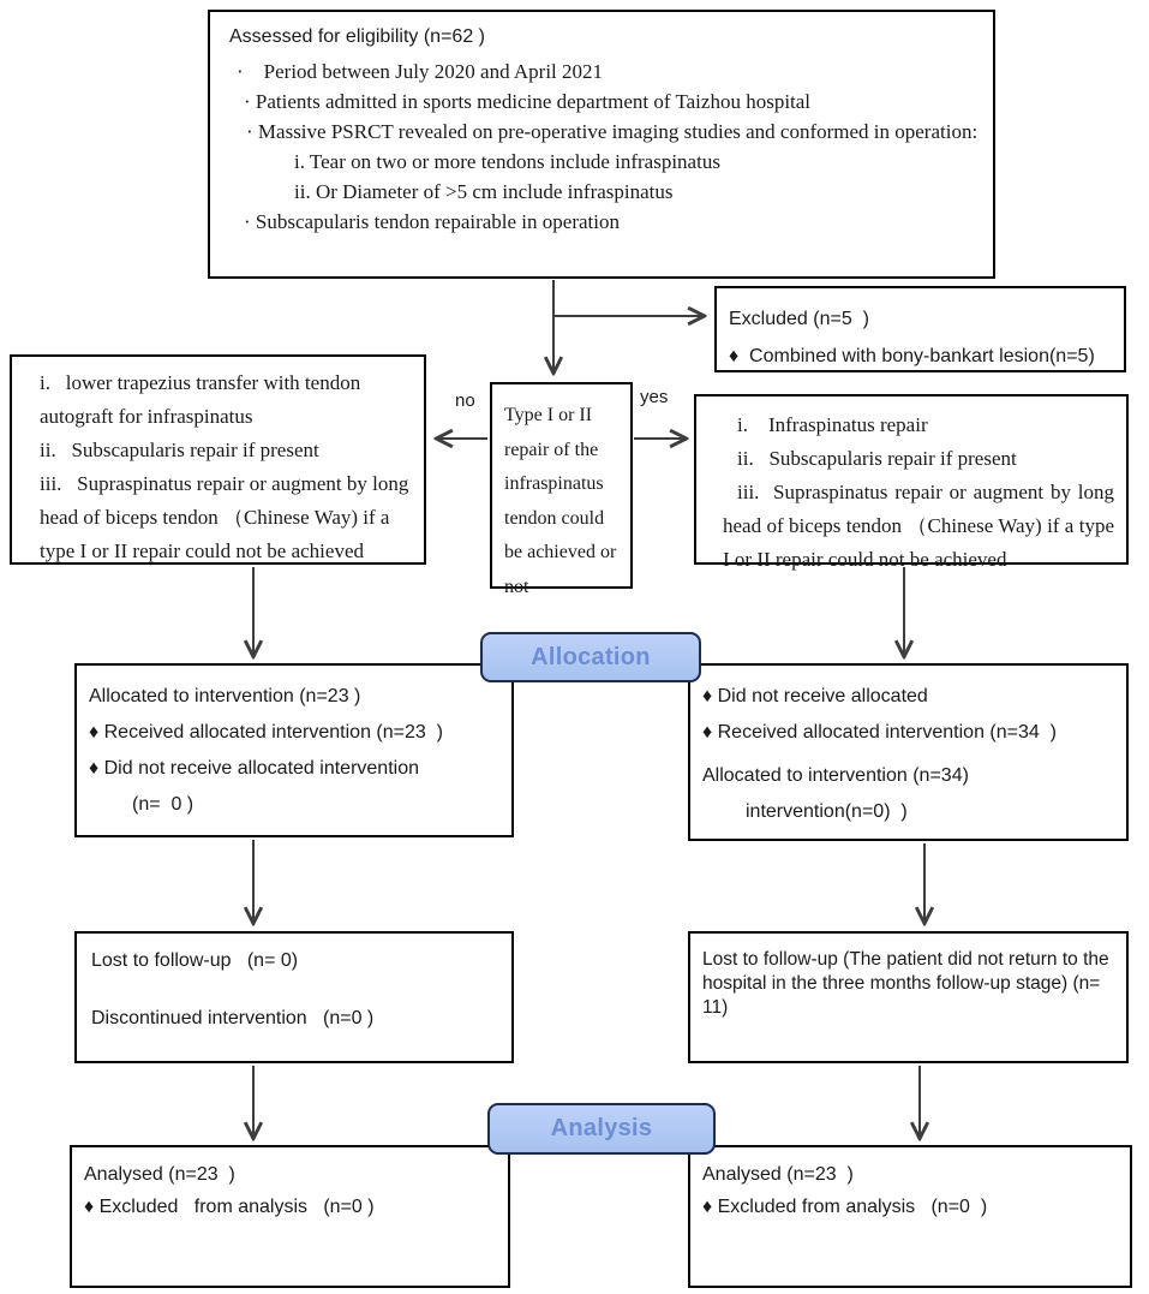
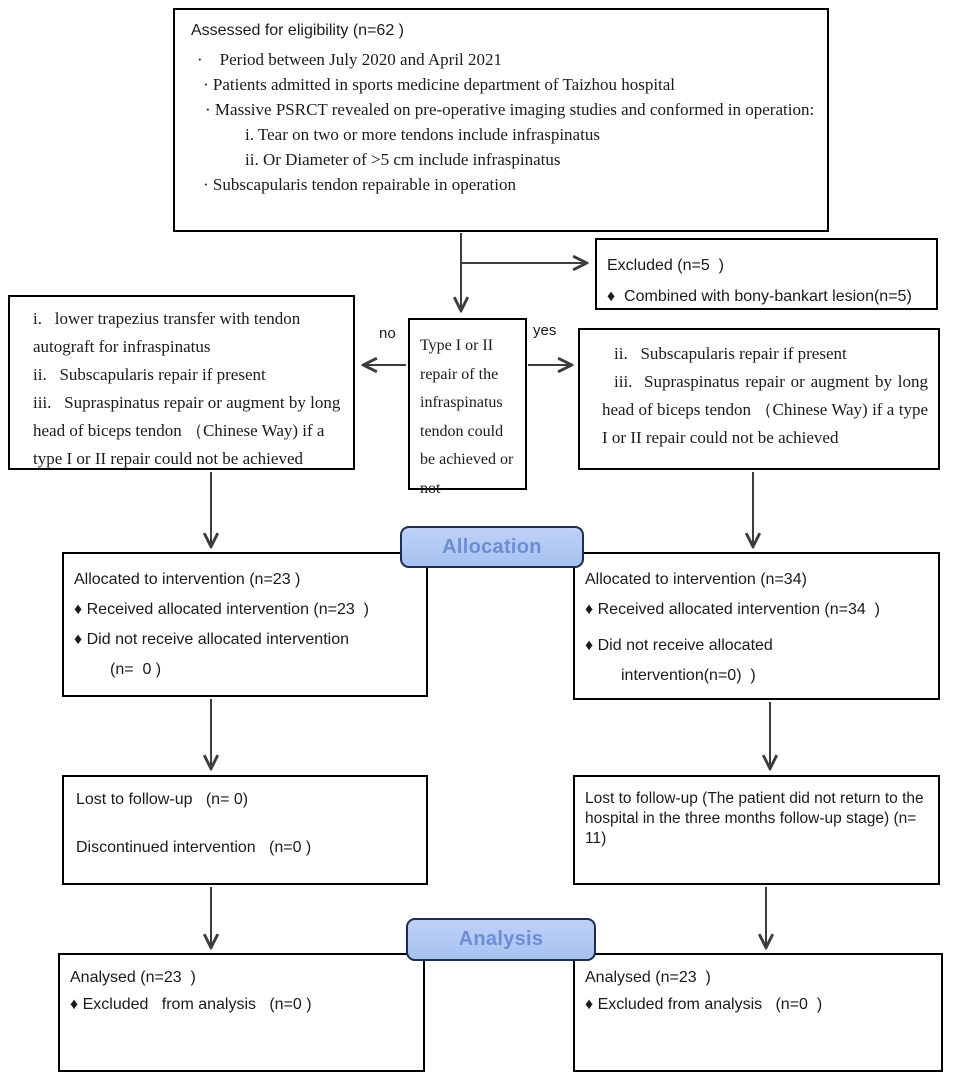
  Assessed for eligibility (n=62 )
  · Period between July 2020 and April 2021
  · Patients admitted in sports medicine department of Taizhou hospital
  · Massive PSRCT revealed on pre-operative imaging studies and conformed in operation:
  i. Tear on two or more tendons include infraspinatus
  ii. Or Diameter of >5 cm include infraspinatus
  · Subscapularis tendon repairable in operation
  Excluded (n=5 )
  ♦ Combined with bony-bankart lesion(n=5)
  i. lower trapezius transfer with tendon autograft for infraspinatus
  ii. Subscapularis repair if present
  iii. Supraspinatus repair or augment by long head of biceps tendon （Chinese Way) if a type I or II repair could not be achieved
  Type I or II repair of the infraspinatus tendon could be achieved or not
  no
  yes
- i. Infraspinatus repair
  ii. Subscapularis repair if present
  iii. Supraspinatus repair or augment by long head of biceps tendon （Chinese Way) if a type I or II repair could not be achieved
  Allocation
  Allocated to intervention (n=23 )
  ♦ Received allocated intervention (n=23 )
  ♦ Did not receive allocated intervention
  (n= 0 )
- ♦ Did not receive allocated
+ Allocated to intervention (n=34)
  ♦ Received allocated intervention (n=34 )
- Allocated to intervention (n=34)
+ ♦ Did not receive allocated
  intervention(n=0) )
  Lost to follow-up (n= 0)
  Discontinued intervention (n=0 )
  Lost to follow-up (The patient did not return to the hospital in the three months follow-up stage) (n= 11)
  Analysis
  Analysed (n=23 )
  ♦ Excluded from analysis (n=0 )
  Analysed (n=23 )
  ♦ Excluded from analysis (n=0 )
